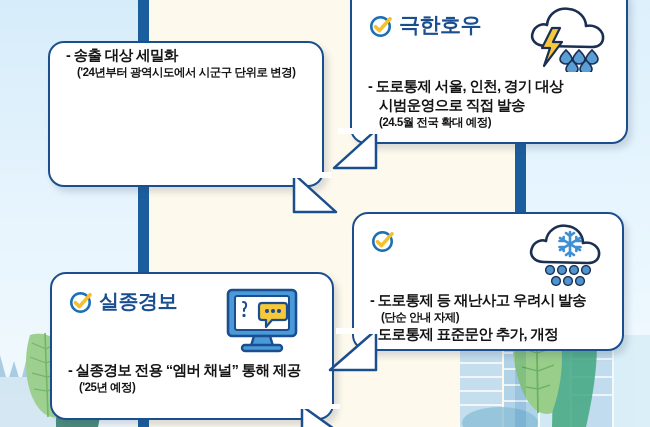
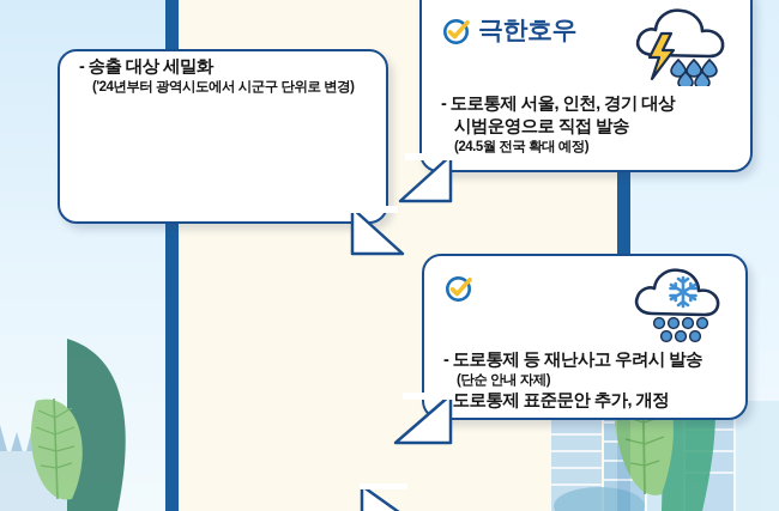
  - 송출 대상 세밀화
  ('24년부터 광역시도에서 시군구 단위로 변경)
  극한호우
  - 도로통제 서울, 인천, 경기 대상
  시범운영으로 직접 발송
  (24.5월 전국 확대 예정)
  - 도로통제 등 재난사고 우려시 발송
  (단순 안내 자제)
  도로통제 표준문안 추가, 개정
- 실종경보
- - 실종경보 전용 “엠버 채널” 통해 제공
- ('25년 예정)
